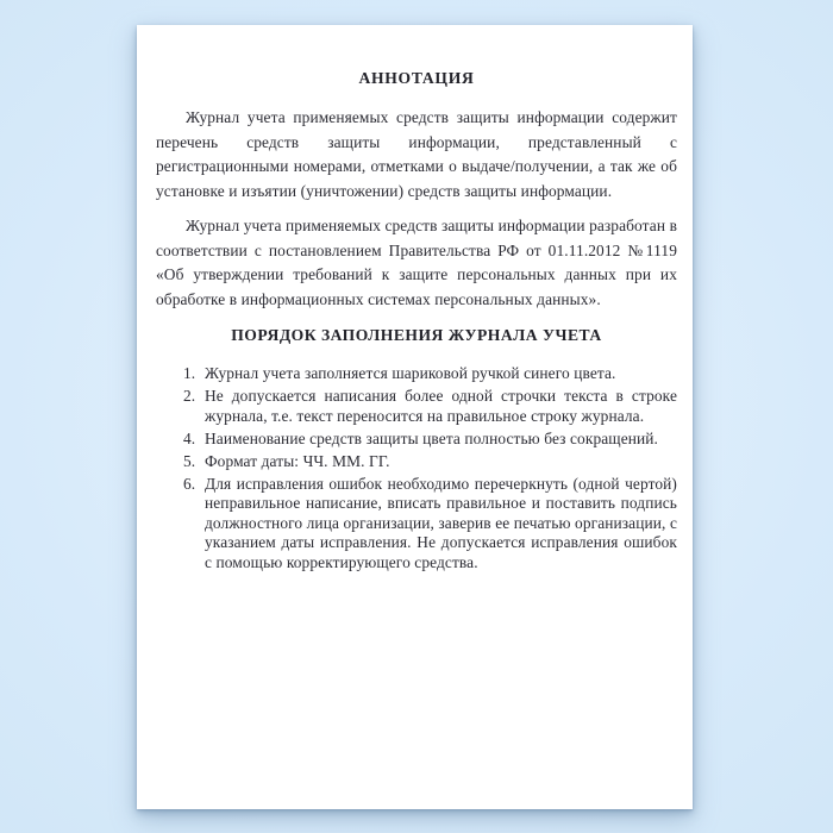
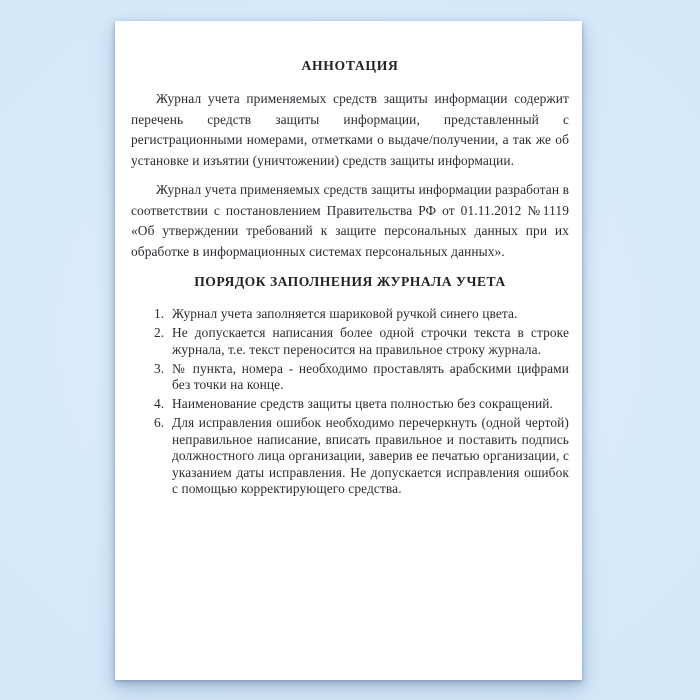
  АННОТАЦИЯ
  Журнал учета применяемых средств защиты информации содержит перечень средств защиты информации, представленный с регистрационными номерами, отметками о выдаче/получении, а так же об установке и изъятии (уничтожении) средств защиты информации.
  Журнал учета применяемых средств защиты информации разработан в соответствии с постановлением Правительства РФ от 01.11.2012 №1119 «Об утверждении требований к защите персональных данных при их обработке в информационных системах персональных данных».
  ПОРЯДОК ЗАПОЛНЕНИЯ ЖУРНАЛА УЧЕТА
  1.
  Журнал учета заполняется шариковой ручкой синего цвета.
  2.
  Не допускается написания более одной строчки текста в строке журнала, т.е. текст переносится на правильное строку журнала.
+ 3.
+ № пункта, номера - необходимо проставлять арабскими цифрами без точки на конце.
  4.
  Наименование средств защиты цвета полностью без сокращений.
- 5.
- Формат даты: ЧЧ. ММ. ГГ.
  6.
  Для исправления ошибок необходимо перечеркнуть (одной чертой) неправильное написание, вписать правильное и поставить подпись должностного лица организации, заверив ее печатью организации, с указанием даты исправления. Не допускается исправления ошибок с помощью корректирующего средства.
